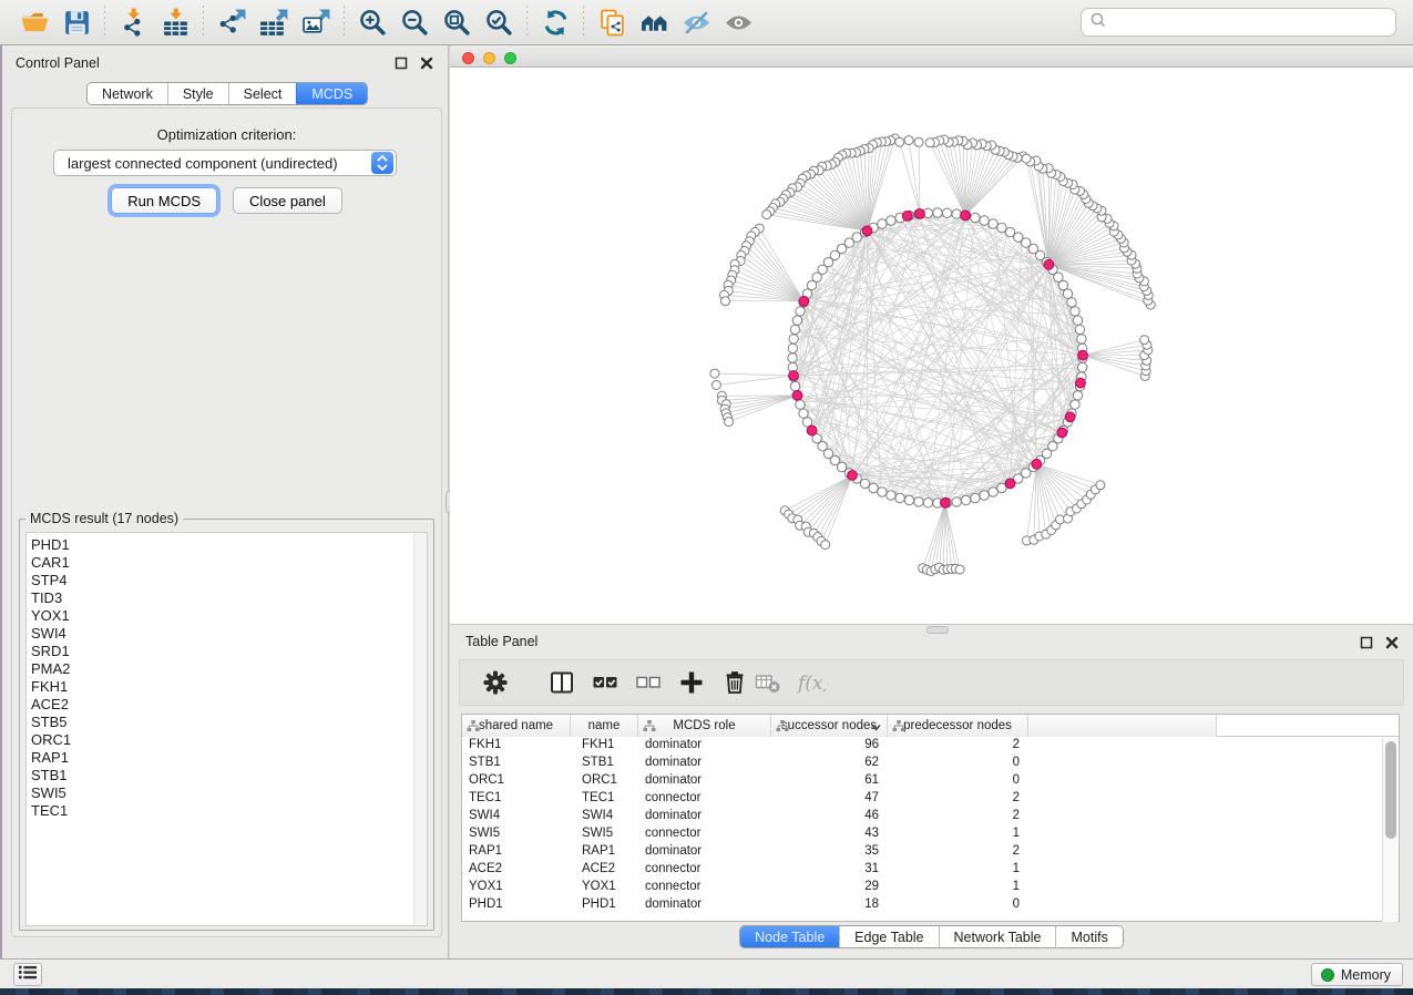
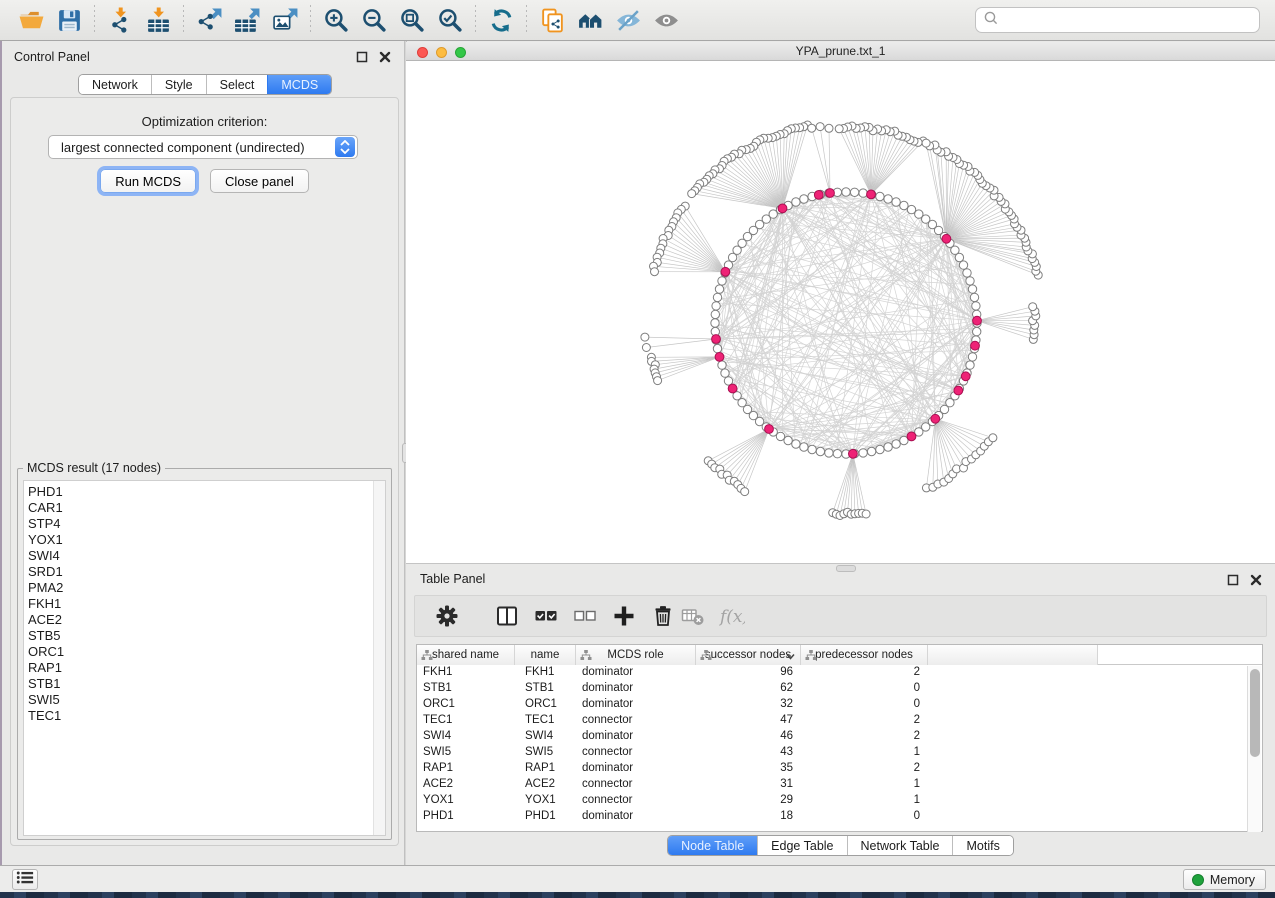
  Control Panel
  Network
  Style
  Select
  MCDS
  Optimization criterion:
  largest connected component (undirected)
  Run MCDS
  Close panel
  MCDS result (17 nodes)
  PHD1
  CAR1
  STP4
- TID3
  YOX1
  SWI4
  SRD1
  PMA2
  FKH1
  ACE2
  STB5
  ORC1
  RAP1
  STB1
  SWI5
  TEC1
+ YPA_prune.txt_1
  Table Panel
  f(x
  shared name
  name
  MCDS role
  uccessor node
  predecessor nodes
  FKH1
  FKH1
  dominator
  96
  2
  STB1
  STB1
  dominator
  62
  0
  ORC1
  ORC1
  dominator
- 61
+ 32
  0
  TEC1
  TEC1
  connector
  47
  2
  SWI4
  SWI4
  dominator
  46
  2
  SWI5
  SWI5
  connector
  43
  1
  RAP1
  RAP1
  dominator
  35
  2
  ACE2
  ACE2
  connector
  31
  1
  YOX1
  YOX1
  connector
  29
  1
  PHD1
  PHD1
  dominator
  18
  0
  Node Table
  Edge Table
  Network Table
  Motifs
  Memory
